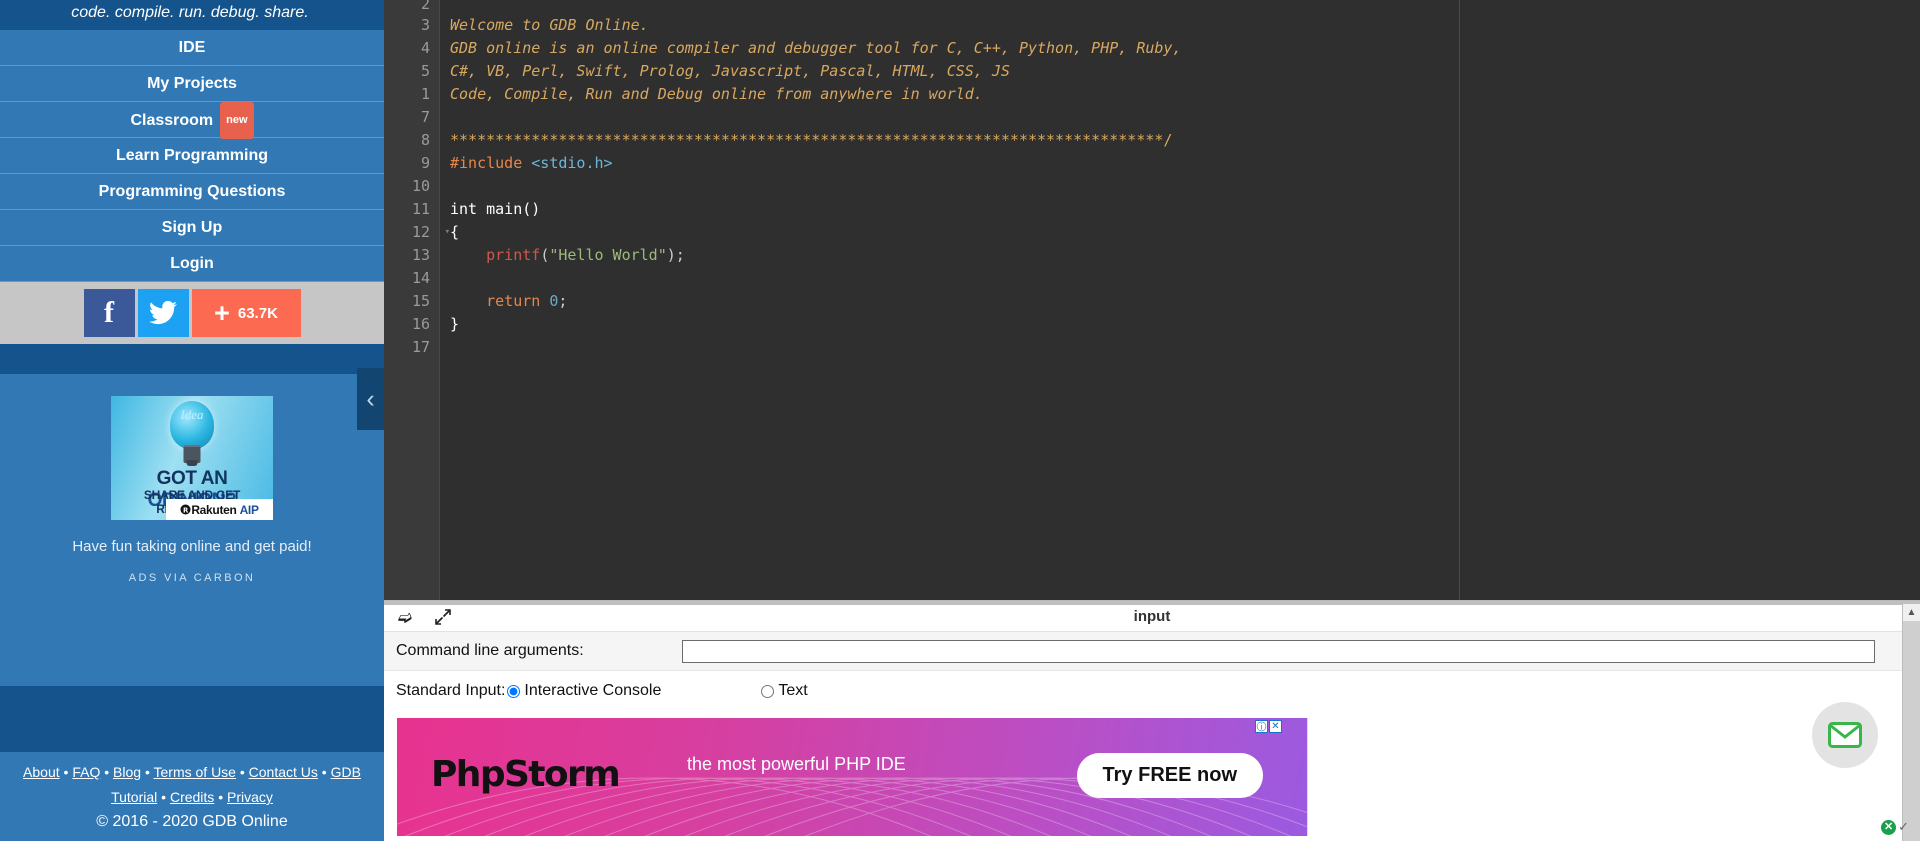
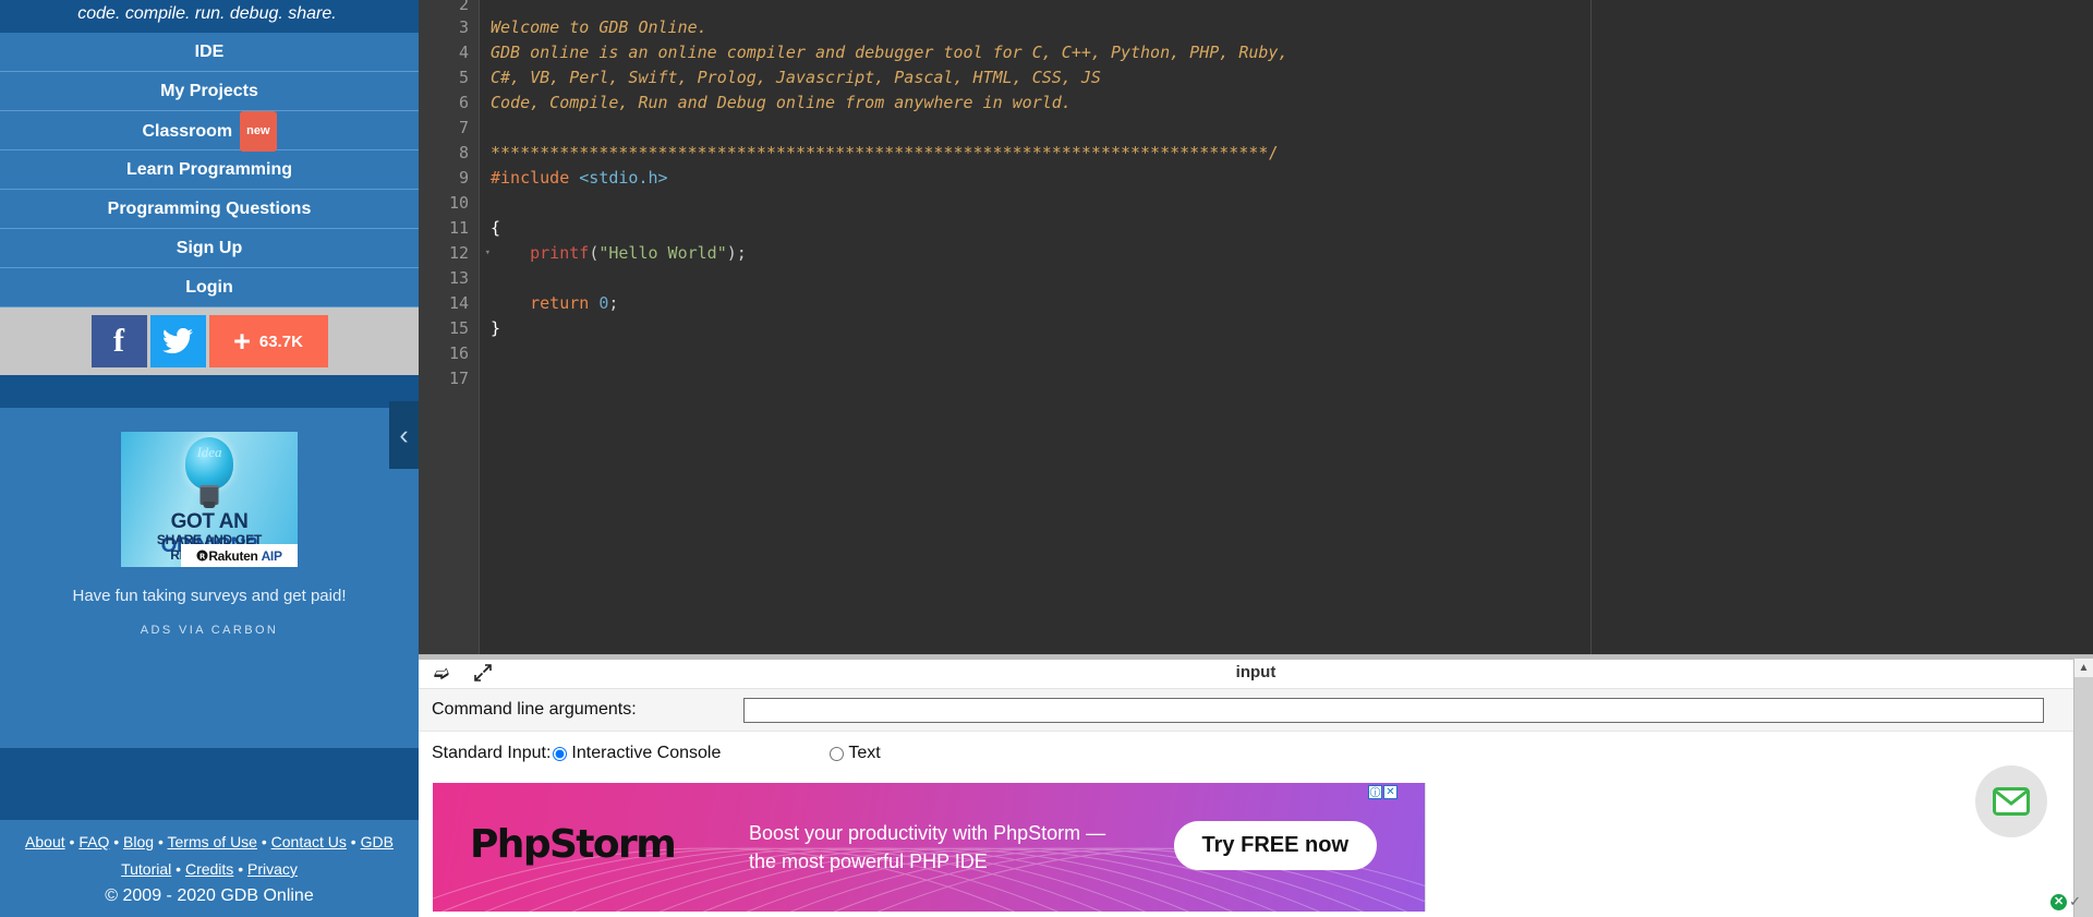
  code. compile. run. debug. share.
  IDE
  My Projects
  Classroom new
  Learn Programming
  Programming Questions
  Sign Up
  Login
  f
  +
  63.7K
  Idea
  Rakuten
  AIP
- Have fun taking online and get paid!
+ Have fun taking surveys and get paid!
  ADS VIA CARBON
  About • FAQ • Blog • Terms of Use • Contact Us • GDB Tutorial • Credits • Privacy
- © 2016 - 2020 GDB Online
+ © 2009 - 2020 GDB Online
  ‹
  2
  3
  4
  5
- 1
+ 6
  7
  8
  9
  10
  11
  12
  ▾
  13
  14
  15
  16
  17
  Welcome to GDB Online.
  GDB online is an online compiler and debugger tool for C, C++, Python, PHP, Ruby,
  C#, VB, Perl, Swift, Prolog, Javascript, Pascal, HTML, CSS, JS
  Code, Compile, Run and Debug online from anywhere in world.
  *******************************************************************************/
  #include <stdio.h>
- int main()
  {
  printf("Hello World");
  return 0;
  }
  ➫
  input
  Command line arguments:
  Standard Input:
  Interactive Console
  Text
  ▲
  PhpStorm
+ Boost your productivity with PhpStorm —
  the most powerful PHP IDE
  Try FREE now
  ⓘ
  ✕
  ✕
  ✓
